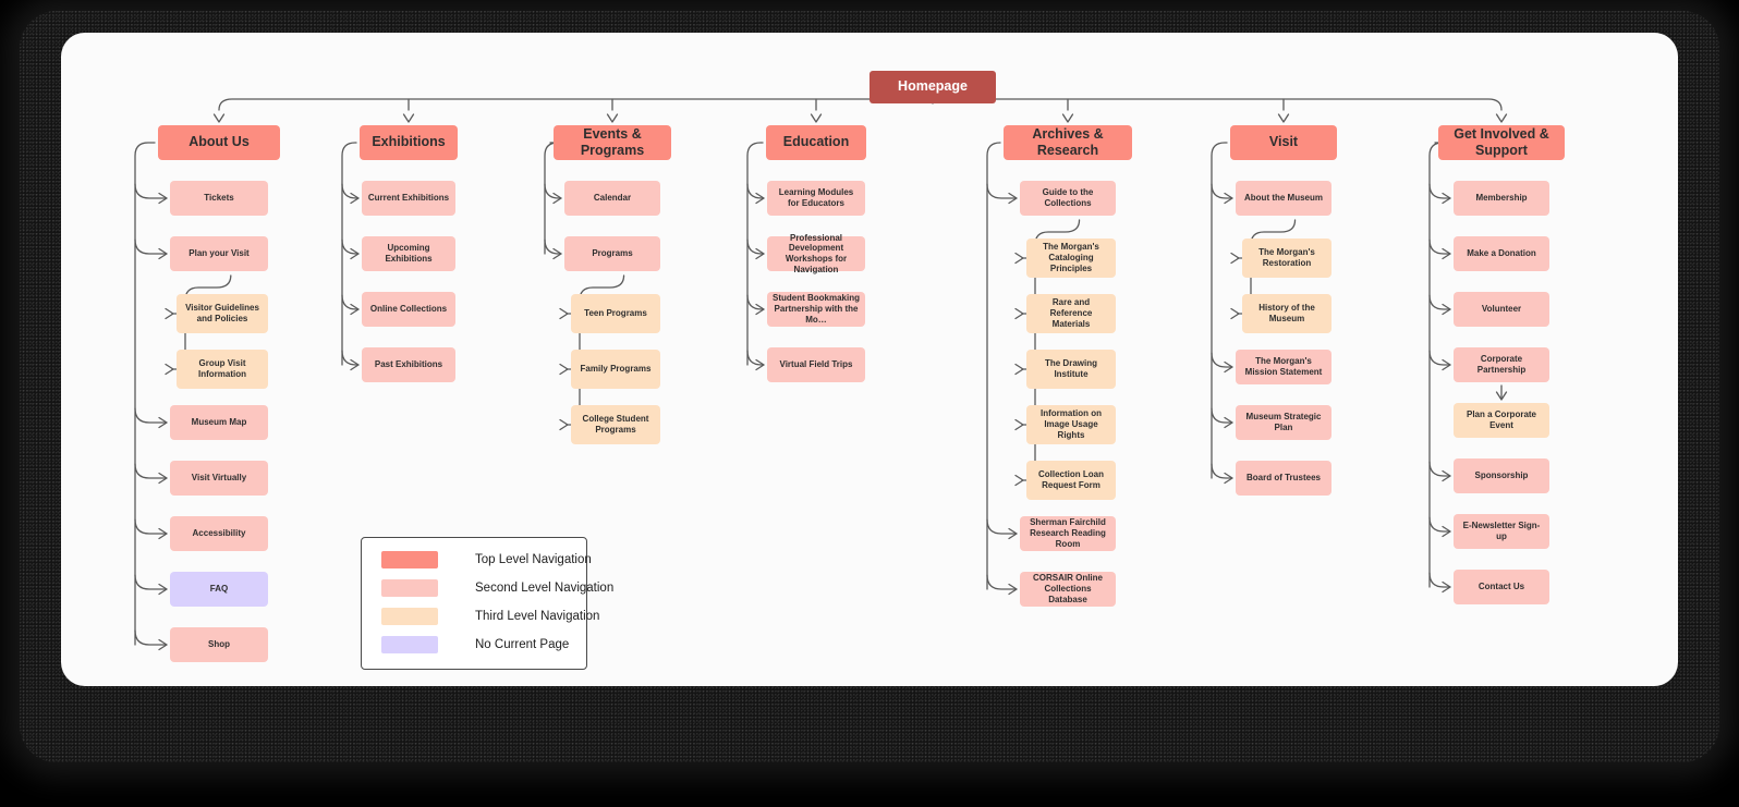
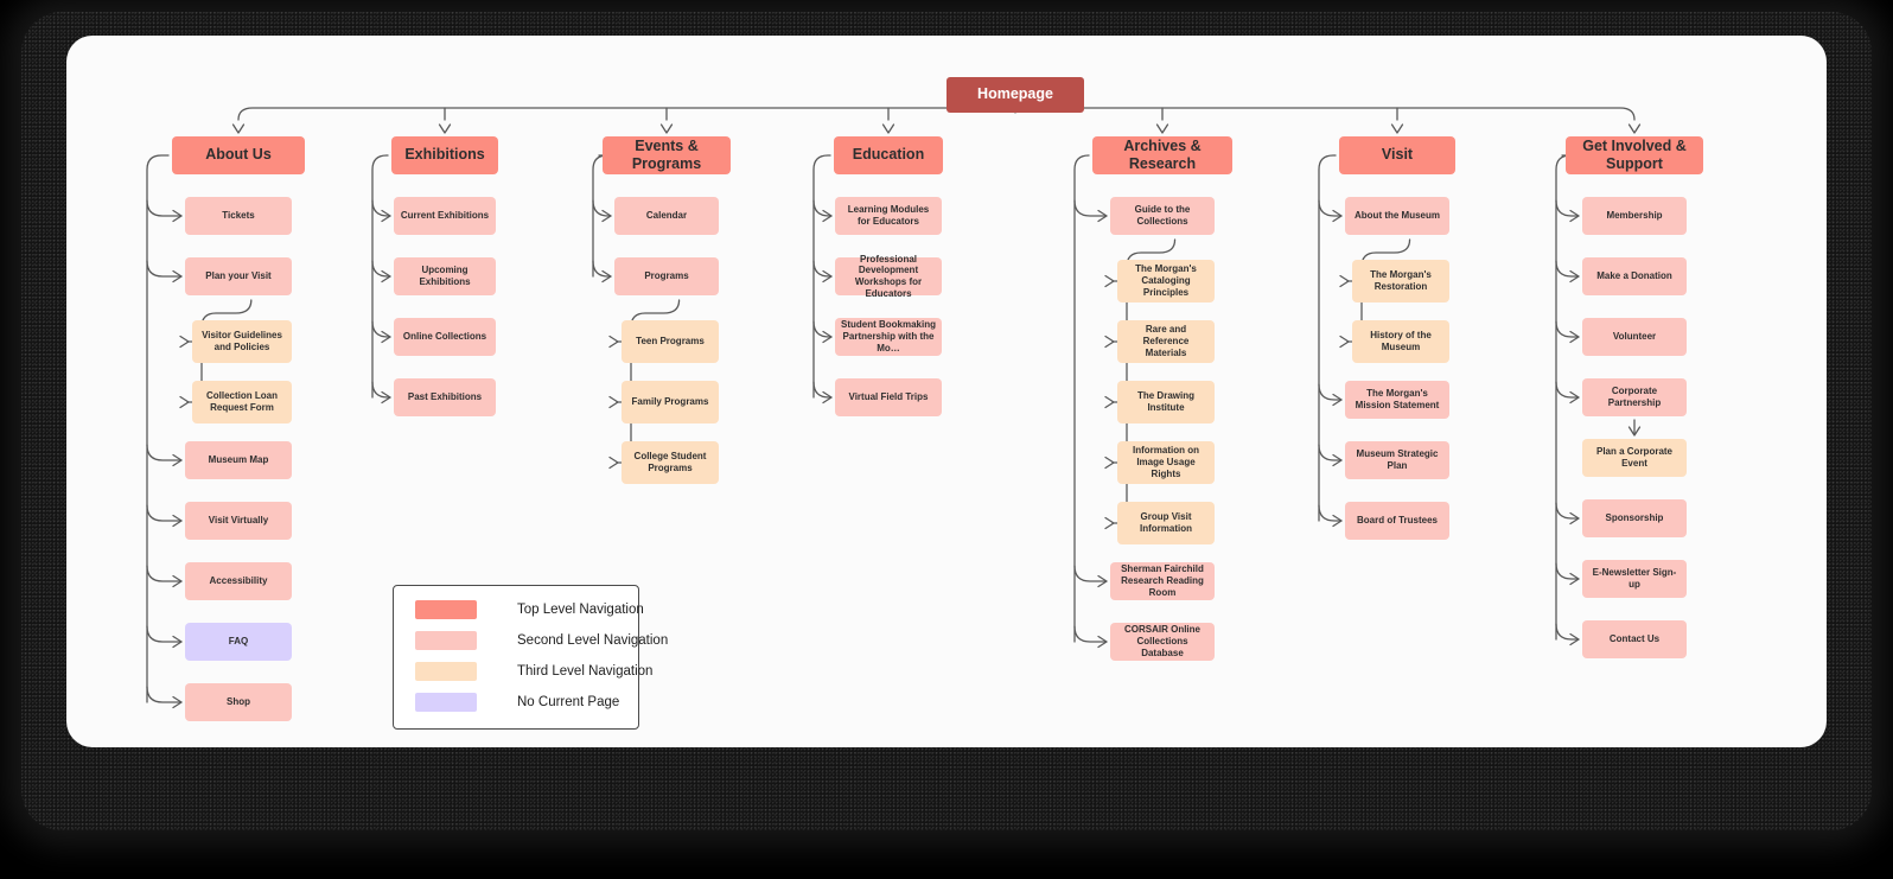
  Homepage
  About Us
  Tickets
  Plan your Visit
  Visitor Guidelines and Policies
- Group Visit Information
+ Collection Loan Request Form
  Museum Map
  Visit Virtually
  Accessibility
  FAQ
  Shop
  Exhibitions
  Current Exhibitions
  Upcoming Exhibitions
  Online Collections
  Past Exhibitions
  Events & Programs
  Calendar
  Programs
  Teen Programs
  Family Programs
  College Student Programs
  Education
  Learning Modules for Educators
- Professional Development Workshops for Navigation
+ Professional Development Workshops for Educators
  Student Bookmaking Partnership with the Mo…
  Virtual Field Trips
  Archives & Research
  Guide to the Collections
  The Morgan's Cataloging Principles
  Rare and Reference Materials
  The Drawing Institute
  Information on Image Usage Rights
- Collection Loan Request Form
+ Group Visit Information
  Sherman Fairchild Research Reading Room
  CORSAIR Online Collections Database
  Visit
  About the Museum
  The Morgan's Restoration
  History of the Museum
  The Morgan's Mission Statement
  Museum Strategic Plan
  Board of Trustees
  Get Involved & Support
  Membership
  Make a Donation
  Volunteer
  Corporate Partnership
  Plan a Corporate Event
  Sponsorship
  E-Newsletter Sign-up
  Contact Us
  Top Level Navigation
  Second Level Navigation
  Third Level Navigation
  No Current Page
